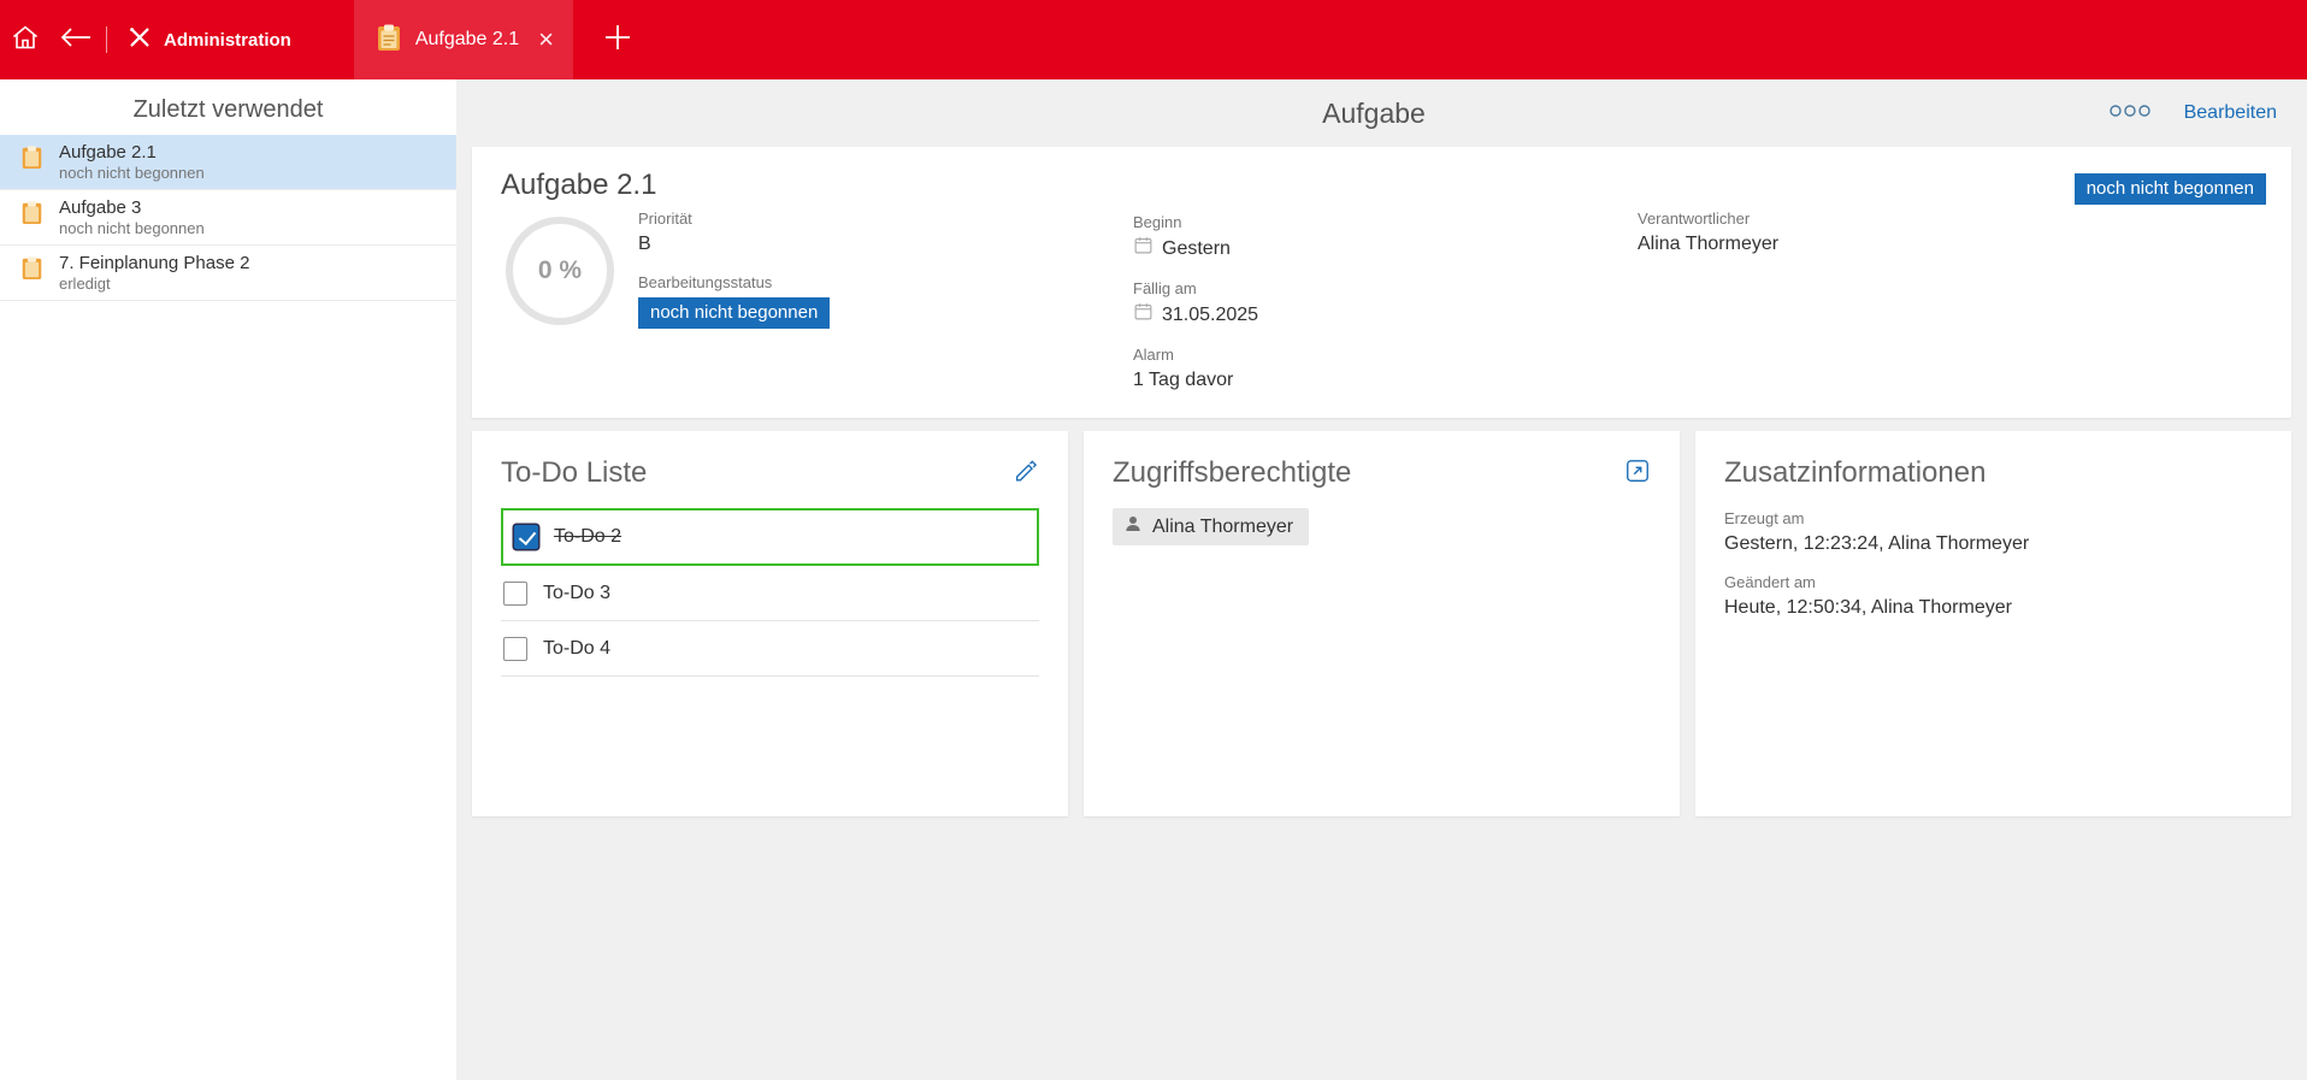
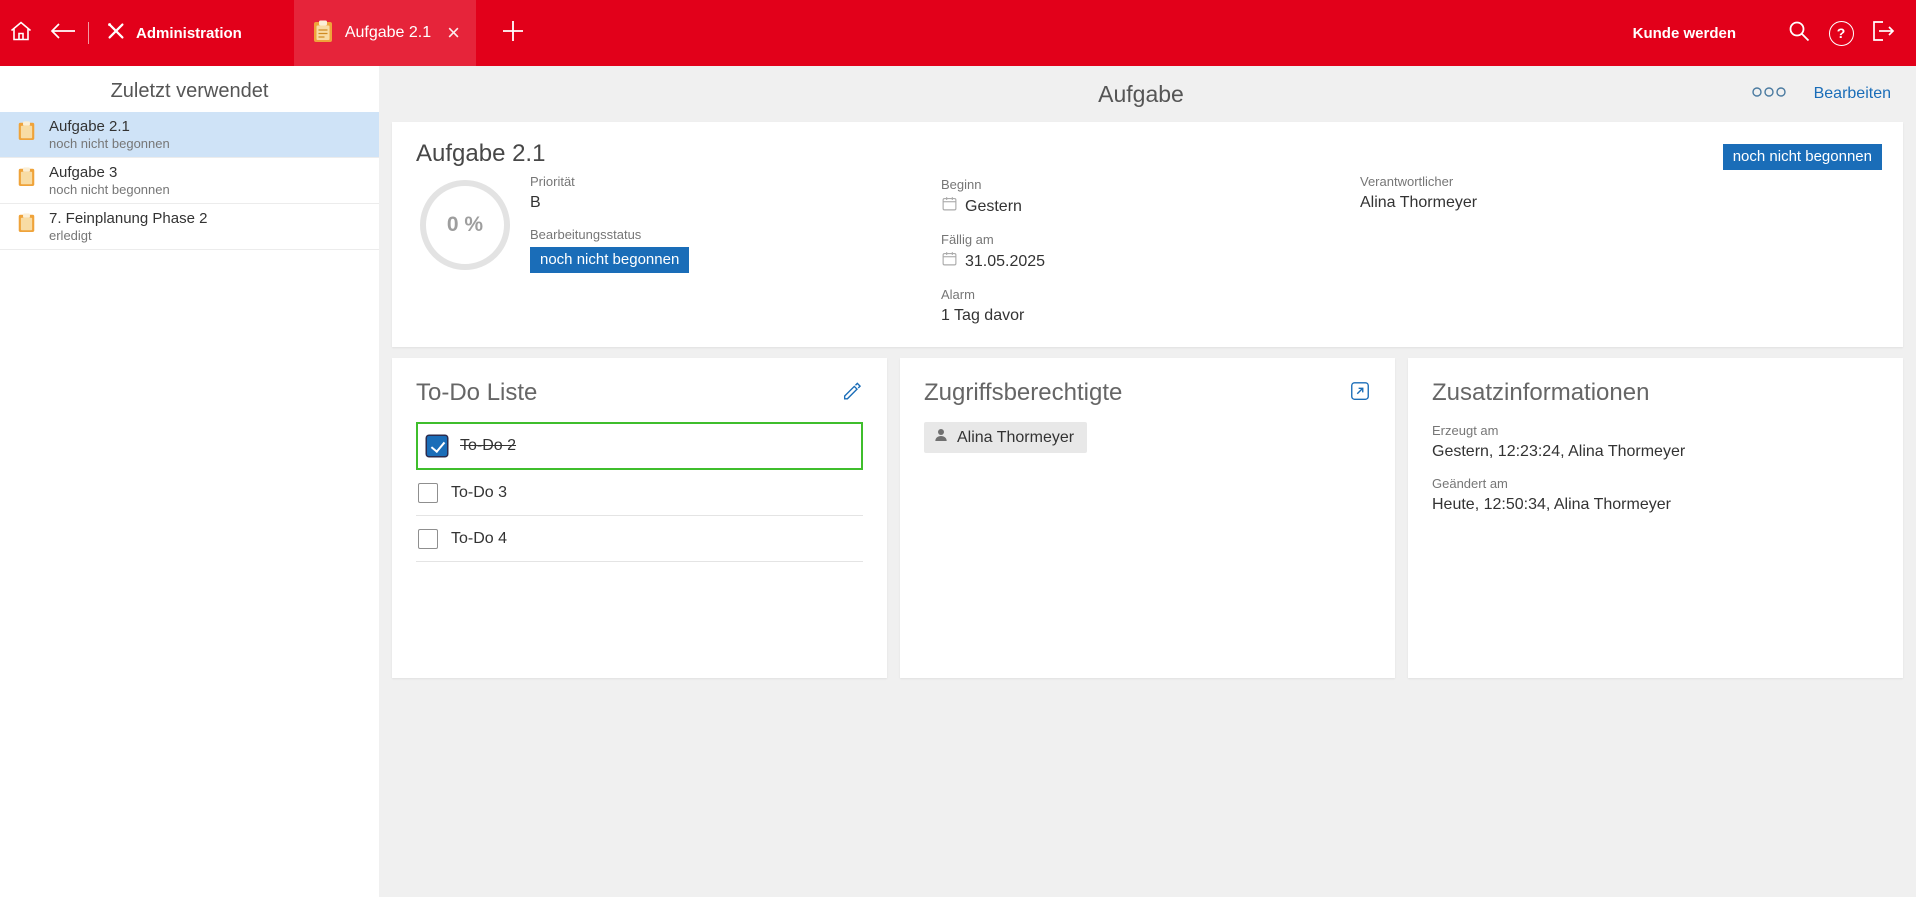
  Administration
  Aufgabe 2.1
  ×
+ Kunde werden
+ ?
  Zuletzt verwendet
  Aufgabe 2.1
  noch nicht begonnen
  Aufgabe 3
  noch nicht begonnen
  7. Feinplanung Phase 2
  erledigt
  Aufgabe
  Bearbeiten
  Aufgabe 2.1
  noch nicht begonnen
  0 %
  Priorität
  B
  Bearbeitungsstatus
  noch nicht begonnen
  Beginn
  Gestern
  Fällig am
  31.05.2025
  Alarm
  1 Tag davor
  Verantwortlicher
  Alina Thormeyer
  To-Do Liste
  To-Do 2
  To-Do 3
  To-Do 4
  Zugriffsberechtigte
  Alina Thormeyer
  Zusatzinformationen
  Erzeugt am
  Gestern, 12:23:24, Alina Thormeyer
  Geändert am
  Heute, 12:50:34, Alina Thormeyer
